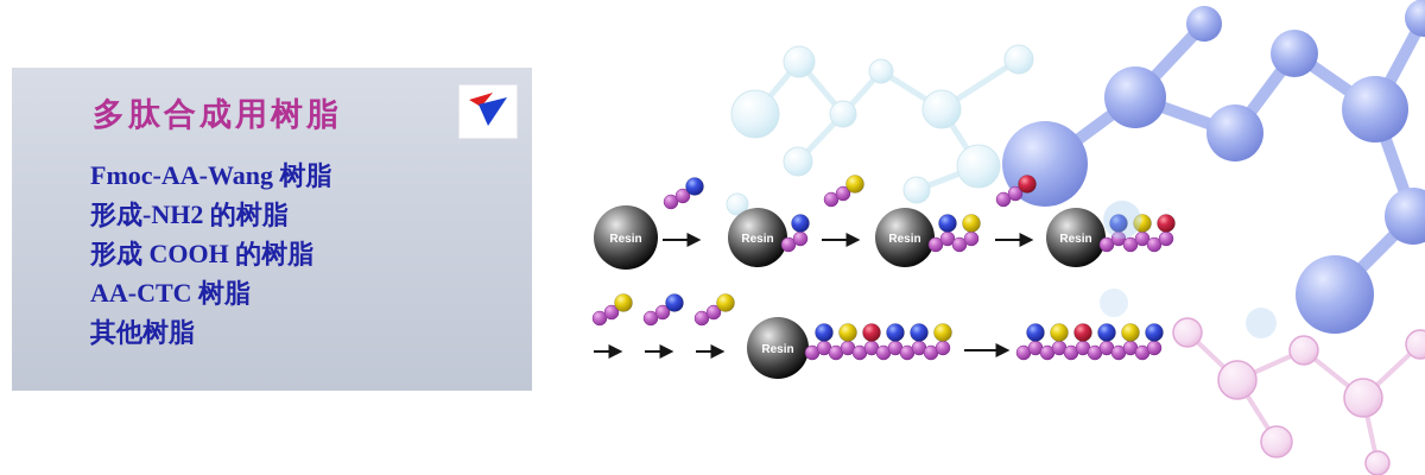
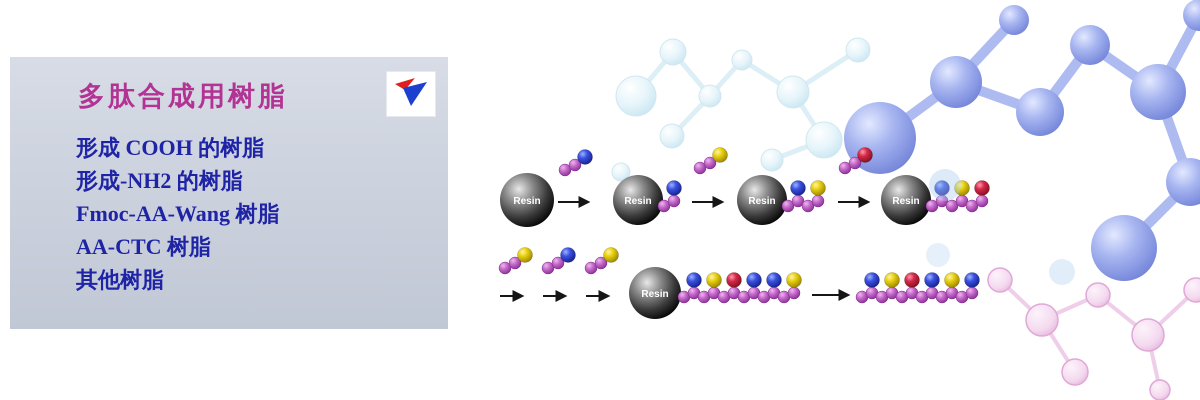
  Resin
  Resin
  Resin
  Resin
  Resin
  多肽合成用树脂
- Fmoc-AA-Wang 树脂
+ 形成 COOH 的树脂
  形成-NH2 的树脂
- 形成 COOH 的树脂
+ Fmoc-AA-Wang 树脂
  AA-CTC 树脂
  其他树脂
